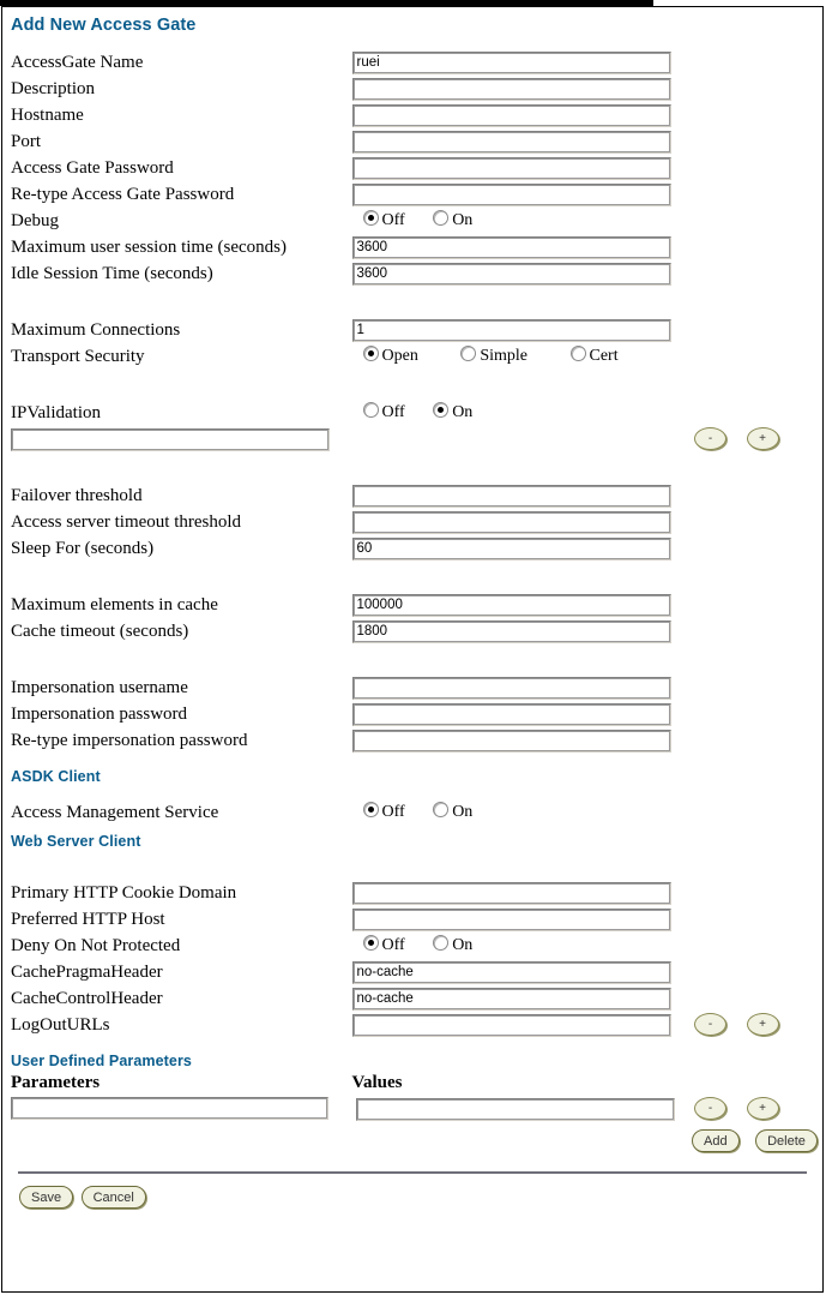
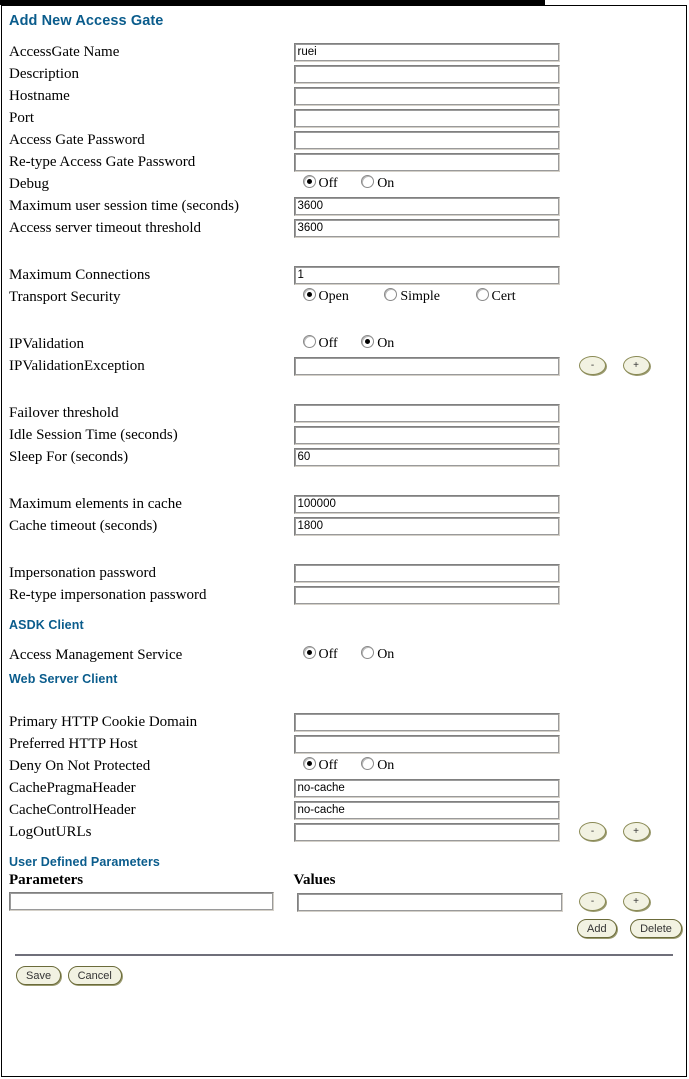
  Add New Access Gate
  AccessGate Name ruei
  Description
  Hostname
  Port
  Access Gate Password
  Re-type Access Gate Password
  Debug Off On
  Maximum user session time (seconds) 3600
- Idle Session Time (seconds) 3600
+ Access server timeout threshold 3600
  Maximum Connections 1
  Transport Security Open Simple Cert
  IPValidation Off On
+ IPValidationException
  - +
  Failover threshold
- Access server timeout threshold
+ Idle Session Time (seconds)
  Sleep For (seconds) 60
  Maximum elements in cache 100000
  Cache timeout (seconds) 1800
- Impersonation username
  Impersonation password
  Re-type impersonation password
  ASDK Client
  Access Management Service Off On
  Web Server Client
  Primary HTTP Cookie Domain
  Preferred HTTP Host
  Deny On Not Protected Off On
  CachePragmaHeader no-cache
  CacheControlHeader no-cache
  LogOutURLs
  - +
  User Defined Parameters
  Parameters Values
  - +
  Add Delete
  Save Cancel
